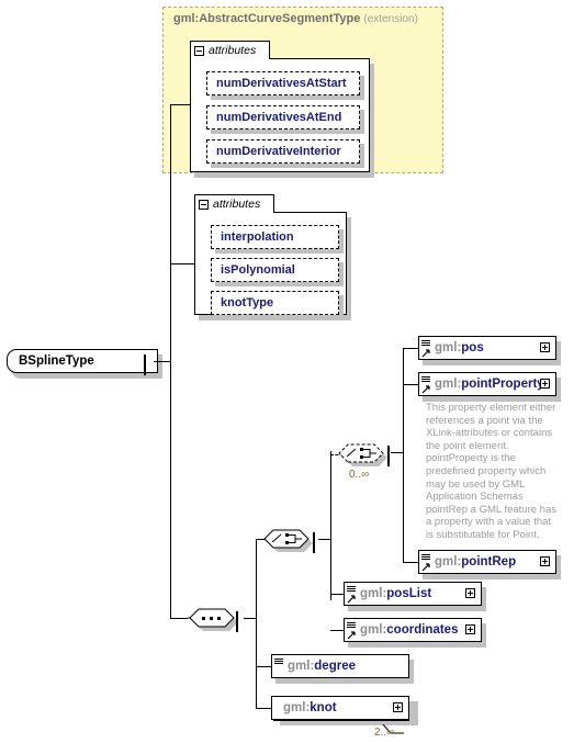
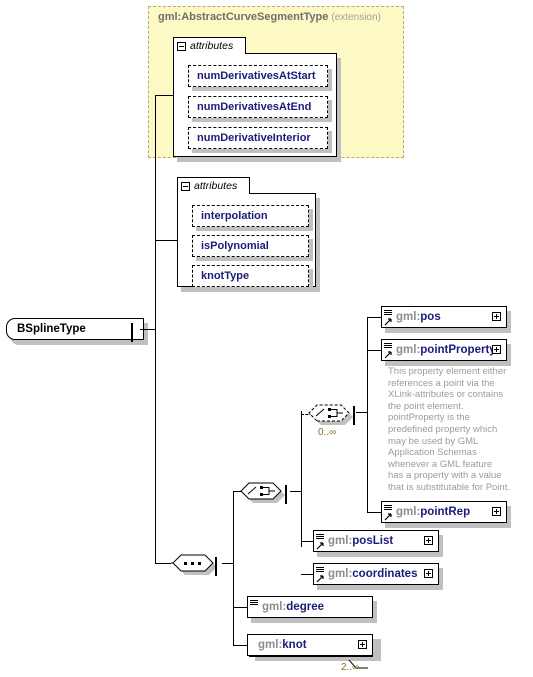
  gml:AbstractCurveSegmentType (extension)
  attributes
  numDerivativesAtStart
  numDerivativesAtEnd
  numDerivativeInterior
  attributes
  interpolation
  isPolynomial
  knotType
  BSplineType
  0..∞
  gml:pos
  gml:pointPropert
- This property element either references a point via the XLink-attributes or contains the point element. pointProperty is the predefined property which may be used by GML Application Schemas pointRep a GML feature has a property with a value that is substitutable for Point.
+ This property element either references a point via the XLink-attributes or contains the point element. pointProperty is the predefined property which may be used by GML Application Schemas whenever a GML feature has a property with a value that is substitutable for Point.
  gml:pointRep
  gml:posList
  gml:coordinates
  gml:degree
  gml:knot
  2..∞
